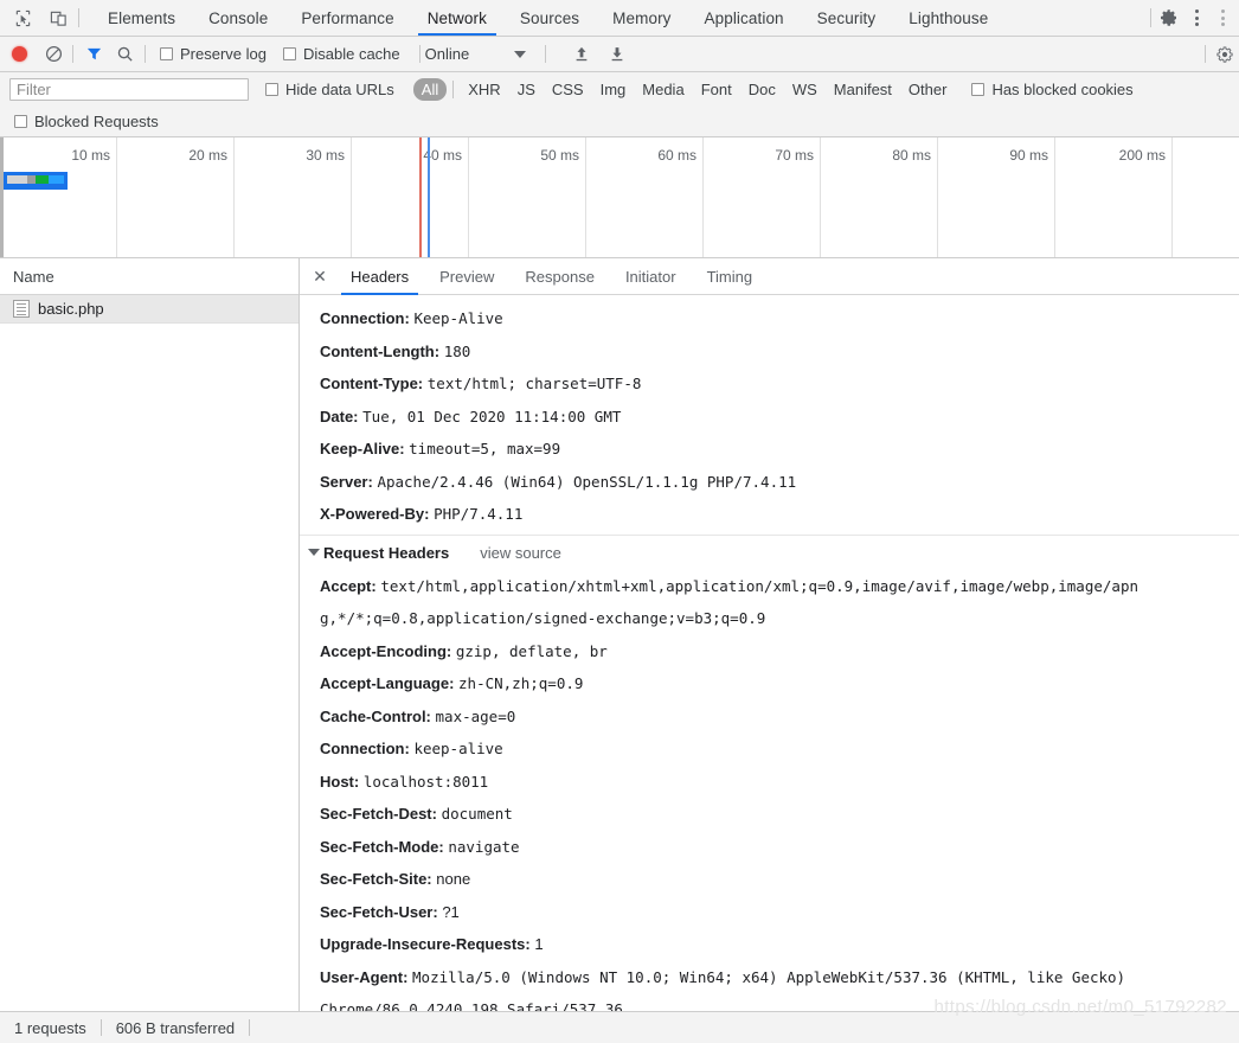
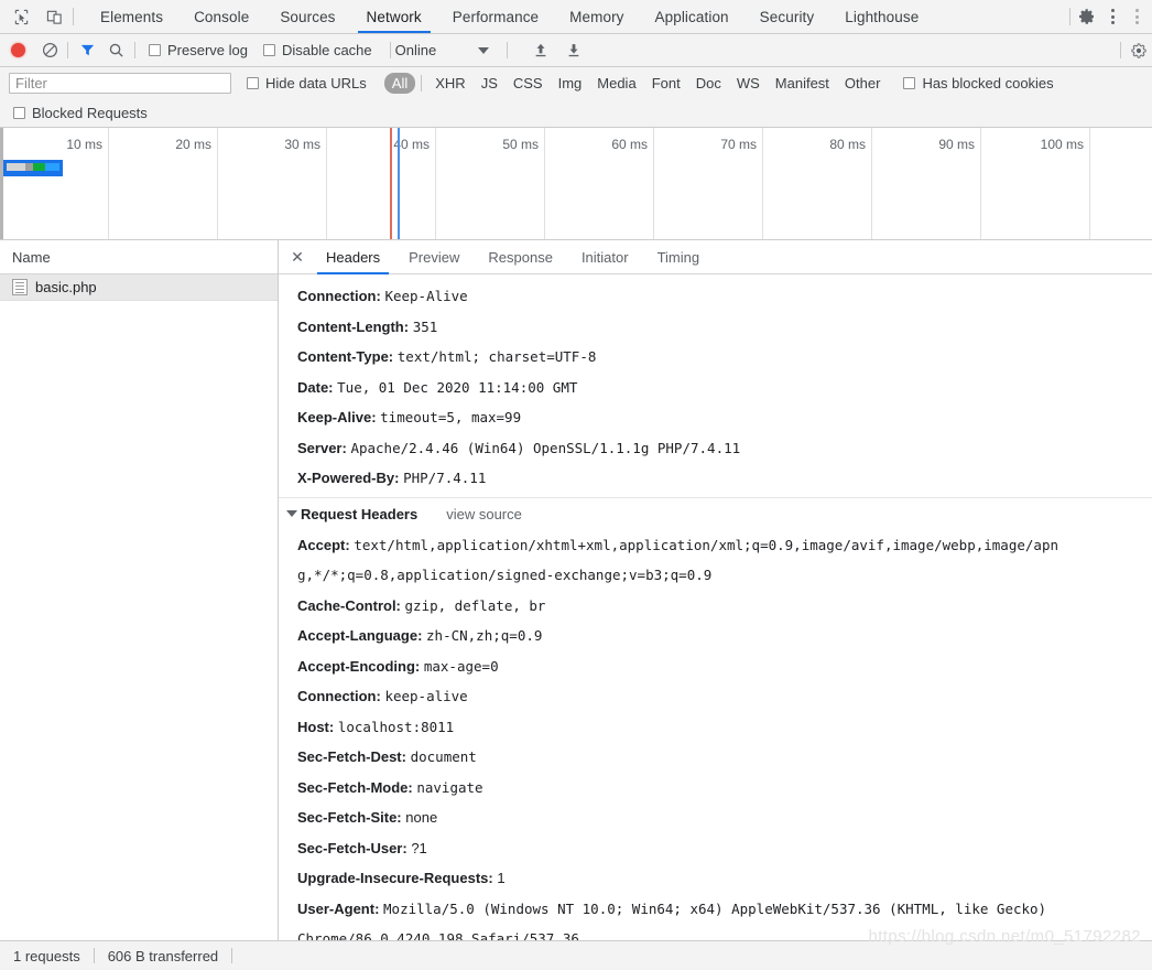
  Elements
  Console
- Performance
+ Sources
  Network
- Sources
+ Performance
  Memory
  Application
  Security
  Lighthouse
  Preserve log
  Disable cache
  Online
  Filter
  Hide data URLs
  All
  XHR
  JS
  CSS
  Img
  Media
  Font
  Doc
  WS
  Manifest
  Other
  Has blocked cookies
  Blocked Requests
  10 ms
  20 ms
  30 ms
  0 ms
  50 ms
  60 ms
  70 ms
  80 ms
  90 ms
- 200 ms
+ 100 ms
  Name
  basic.php
  ✕
  Headers
  Preview
  Response
  Initiator
  Timing
  Connection: Keep-Alive
- Content-Length: 180
+ Content-Length: 351
  Content-Type: text/html; charset=UTF-8
  Date: Tue, 01 Dec 2020 11:14:00 GMT
  Keep-Alive: timeout=5, max=99
  Server: Apache/2.4.46 (Win64) OpenSSL/1.1.1g PHP/7.4.11
  X-Powered-By: PHP/7.4.11
  Request Headers
  view source
  Accept: text/html,application/xhtml+xml,application/xml;q=0.9,image/avif,image/webp,image/apn
  g,*/*;q=0.8,application/signed-exchange;v=b3;q=0.9
- Accept-Encoding: gzip, deflate, br
+ Cache-Control: gzip, deflate, br
  Accept-Language: zh-CN,zh;q=0.9
- Cache-Control: max-age=0
+ Accept-Encoding: max-age=0
  Connection: keep-alive
  Host: localhost:8011
  Sec-Fetch-Dest: document
  Sec-Fetch-Mode: navigate
  Sec-Fetch-Site: none
  Sec-Fetch-User: ?1
  Upgrade-Insecure-Requests: 1
  User-Agent: Mozilla/5.0 (Windows NT 10.0; Win64; x64) AppleWebKit/537.36 (KHTML, like Gecko)
  Chrome/86.0.4240.198 Safari/537.36
  1 requests
  606 B transferred
  https://blog.csdn.net/m0_51792282
